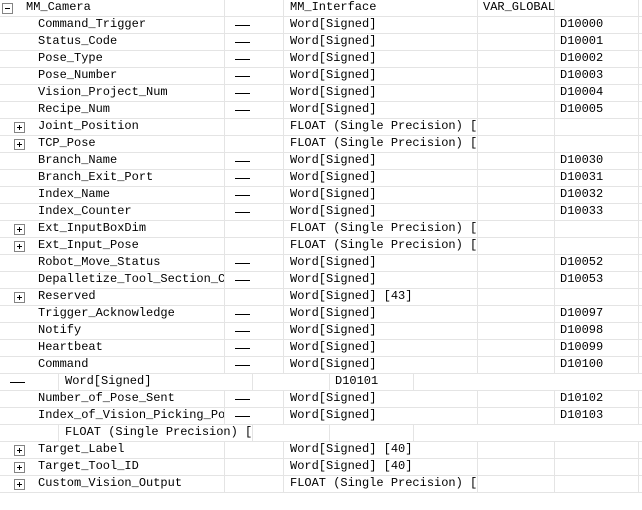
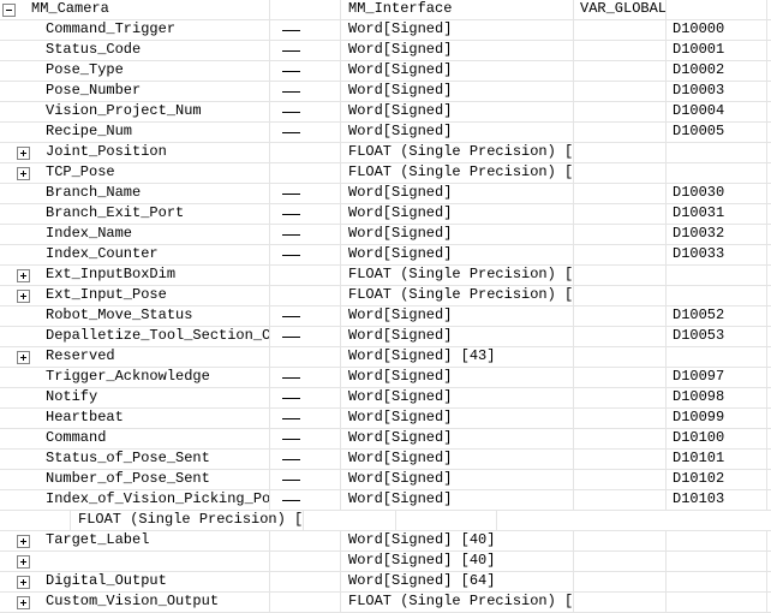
  MM_Camera
  MM_Interface
  VAR_GLOBAL
  Command_Trigger
  Word[Signed]
  D10000
  Status_Code
  Word[Signed]
  D10001
  Pose_Type
  Word[Signed]
  D10002
  Pose_Number
  Word[Signed]
  D10003
  Vision_Project_Num
  Word[Signed]
  D10004
  Recipe_Num
  Word[Signed]
  D10005
  Joint_Position
  FLOAT (Single Precision) [
  TCP_Pose
  FLOAT (Single Precision) [
  Branch_Name
  Word[Signed]
  D10030
  Branch_Exit_Port
  Word[Signed]
  D10031
  Index_Name
  Word[Signed]
  D10032
  Index_Counter
  Word[Signed]
  D10033
  Ext_InputBoxDim
  FLOAT (Single Precision) [
  Ext_Input_Pose
  FLOAT (Single Precision) [
  Robot_Move_Status
  Word[Signed]
  D10052
  Depalletize_Tool_Section_C
  Word[Signed]
  D10053
  Reserved
  Word[Signed] [43]
  Trigger_Acknowledge
  Word[Signed]
  D10097
  Notify
  Word[Signed]
  D10098
  Heartbeat
  Word[Signed]
  D10099
  Command
  Word[Signed]
  D10100
+ Status_of_Pose_Sent
  Word[Signed]
  D10101
  Number_of_Pose_Sent
  Word[Signed]
  D10102
  Index_of_Vision_Picking_Po
  Word[Signed]
  D10103
  FLOAT (Single Precision) [
  Target_Label
  Word[Signed] [40]
- Target_Tool_ID
  Word[Signed] [40]
+ Digital_Output
+ Word[Signed] [64]
  Custom_Vision_Output
  FLOAT (Single Precision) [
